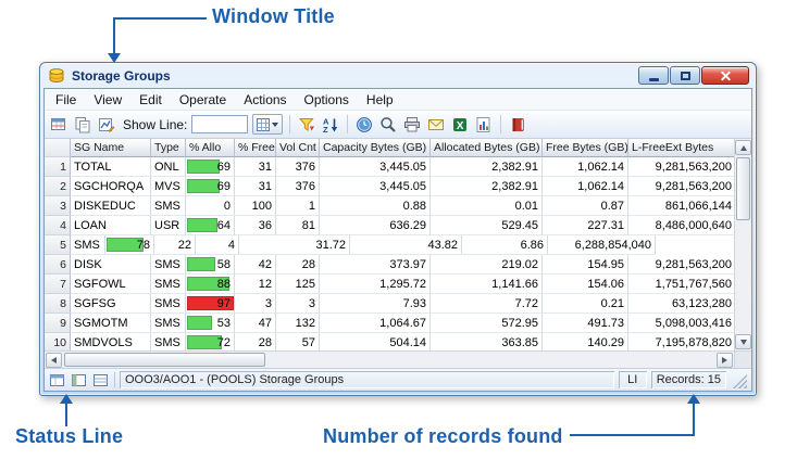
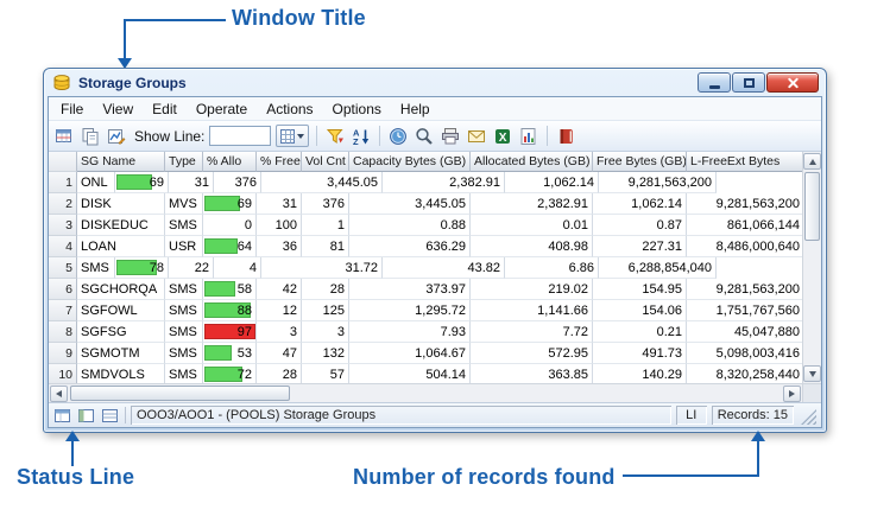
  Window Title
  Storage Groups
  File
  View
  Edit
  Operate
  Actions
  Options
  Help
  Show Line:
  A
  Z
  X
  SG Name
  Type
  % Allo
  % Free
  Vol Cnt
  Capacity Bytes (GB)
  Allocated Bytes (GB)
  Free Bytes (GB)
  L-FreeExt Bytes
  1
- TOTAL
  ONL
  69
  31
  376
  3,445.05
  2,382.91
  1,062.14
  9,281,563,200
  2
- SGCHORQA
+ DISK
  MVS
  69
  31
  376
  3,445.05
  2,382.91
  1,062.14
  9,281,563,200
  3
  DISKEDUC
  SMS
  0
  100
  1
  0.88
  0.01
  0.87
  861,066,144
  4
  LOAN
  USR
  64
  36
  81
  636.29
- 529.45
+ 408.98
  227.31
  8,486,000,640
  5
  SMS
  78
  22
  4
  31.72
  43.82
  6.86
  6,288,854,040
  6
- DISK
+ SGCHORQA
  SMS
  58
  42
  28
  373.97
  219.02
  154.95
  9,281,563,200
  7
  SGFOWL
  SMS
  88
  12
  125
  1,295.72
  1,141.66
  154.06
  1,751,767,560
  8
  SGFSG
  SMS
  97
  3
  3
  7.93
  7.72
  0.21
- 63,123,280
+ 45,047,880
  9
  SGMOTM
  SMS
  53
  47
  132
  1,064.67
  572.95
  491.73
  5,098,003,416
  10
  SMDVOLS
  SMS
  72
  28
  57
  504.14
  363.85
  140.29
- 7,195,878,820
+ 8,320,258,440
  OOO3/AOO1 - (POOLS) Storage Groups
  LI
  Records: 15
  Status Line
  Number of records found
